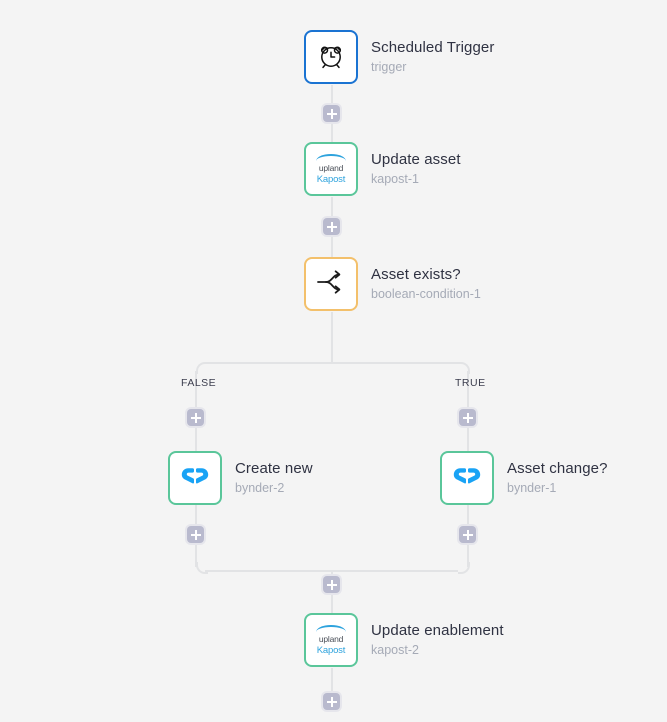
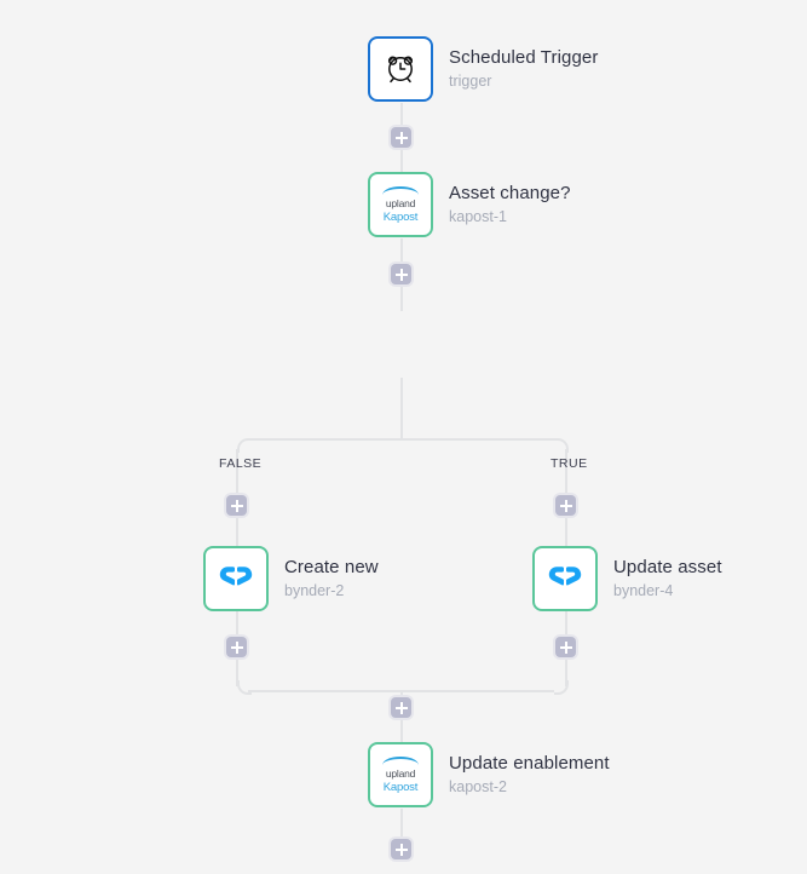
  FALSE
  TRUE
  Scheduled Trigger
  trigger
  upland
  Kapost
- Update asset
+ Asset change?
  kapost-1
- Asset exists?
- boolean-condition-1
  Create new
  bynder-2
- Asset change?
+ Update asset
- bynder-1
+ bynder-4
  upland
  Kapost
  Update enablement
  kapost-2
